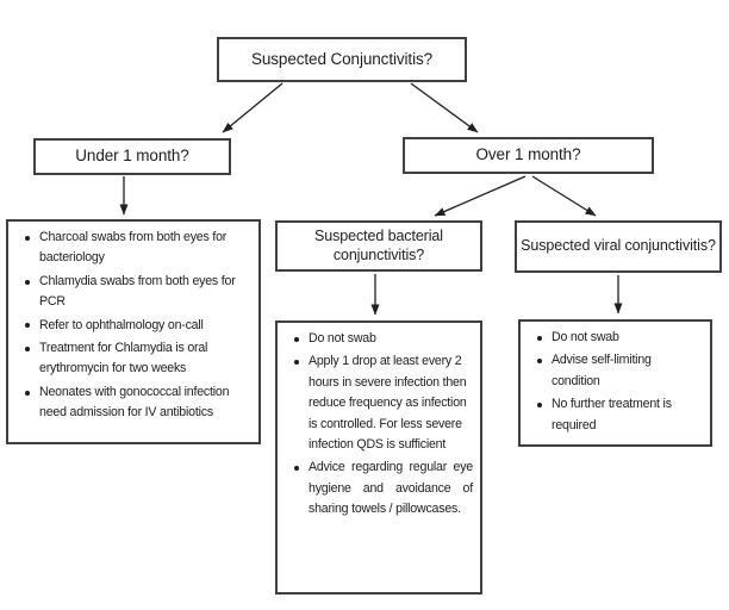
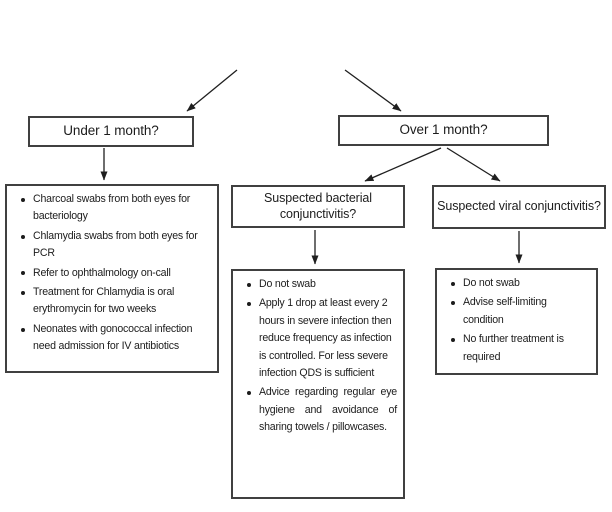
- Suspected Conjunctivitis?
  Under 1 month?
  Over 1 month?
  Suspected bacterial conjunctivitis?
  Suspected viral conjunctivitis?
  Charcoal swabs from both eyes for bacteriology
  Chlamydia swabs from both eyes for PCR
  Refer to ophthalmology on-call
  Treatment for Chlamydia is oral erythromycin for two weeks
  Neonates with gonococcal infection need admission for IV antibiotics
  Do not swab
  Apply 1 drop at least every 2 hours in severe infection then reduce frequency as infection is controlled. For less severe infection QDS is sufficient
  Advice regarding regular eye hygiene and avoidance of sharing towels / pillowcases.
  Do not swab
  Advise self-limiting condition
  No further treatment is required
